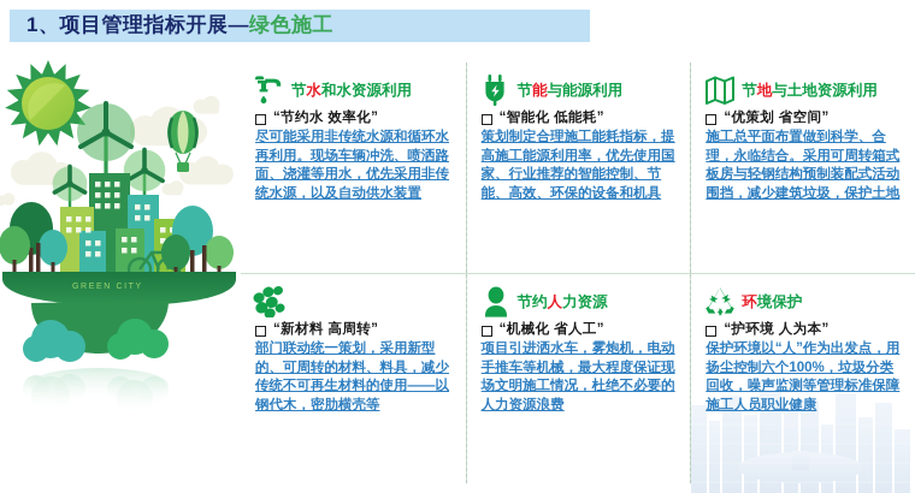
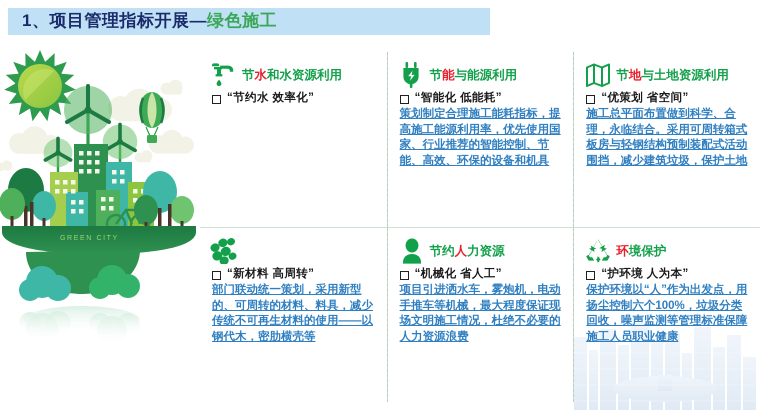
  1、项目管理指标开展—绿色施工
  节水和水资源利用
  “节约水 效率化”
- 尽可能采用非传统水源和循环水再利用。现场车辆冲洗、喷洒路面、浇灌等用水，优先采用非传统水源，以及自动供水装置
  节能与能源利用
  “智能化 低能耗”
  策划制定合理施工能耗指标，提高施工能源利用率，优先使用国家、行业推荐的智能控制、节能、高效、环保的设备和机具
  节地与土地资源利用
  “优策划 省空间”
  施工总平面布置做到科学、合理，永临结合。采用可周转箱式板房与轻钢结构预制装配式活动围挡，减少建筑垃圾，保护土地
  “新材料 高周转”
  部门联动统一策划，采用新型的、可周转的材料、料具，减少传统不可再生材料的使用——以钢代木，密肋横壳等
  节约人力资源
  “机械化 省人工”
  项目引进洒水车，雾炮机，电动手推车等机械，最大程度保证现场文明施工情况，杜绝不必要的人力资源浪费
  环境保护
  “护环境 人为本”
  保护环境以“人”作为出发点，用扬尘控制六个100%，垃圾分类回收，噪声监测等管理标准保障施工人员职业健康
